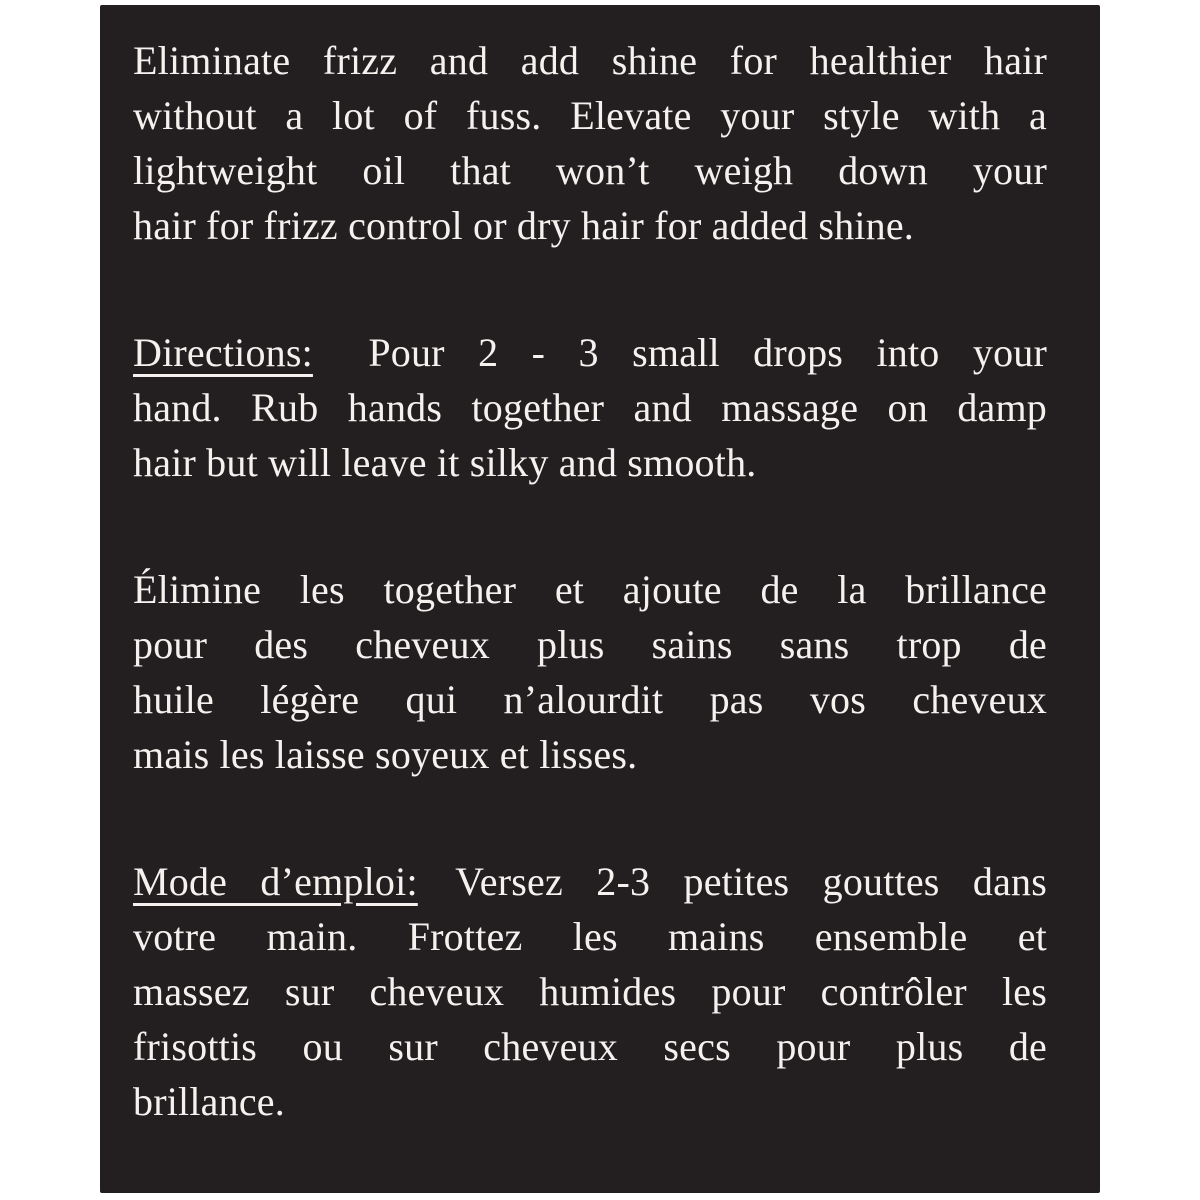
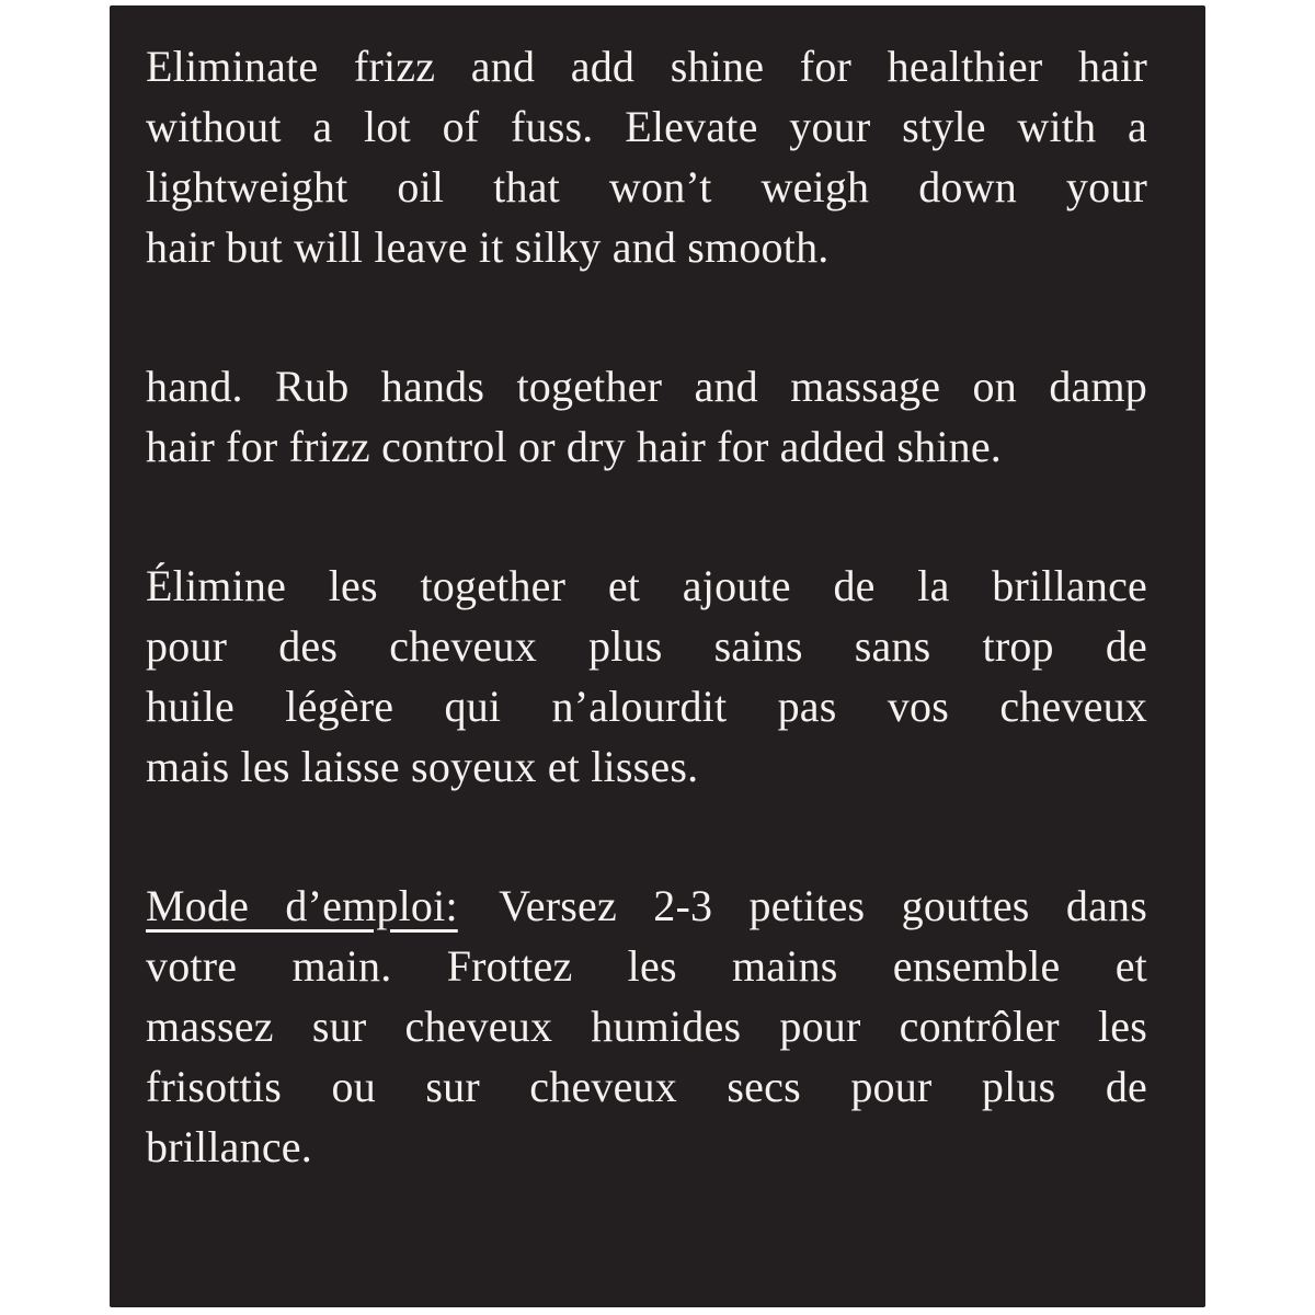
  Eliminate frizz and add shine for healthier hair
  without a lot of fuss. Elevate your style with a
  lightweight oil that won’t weigh down your
- hair for frizz control or dry hair for added shine.
+ hair but will leave it silky and smooth.
- Directions: Pour 2 - 3 small drops into your
  hand. Rub hands together and massage on damp
- hair but will leave it silky and smooth.
+ hair for frizz control or dry hair for added shine.
  Élimine les together et ajoute de la brillance
  pour des cheveux plus sains sans trop de
  huile légère qui n’alourdit pas vos cheveux
  mais les laisse soyeux et lisses.
  Mode d’emploi: Versez 2-3 petites gouttes dans
  votre main. Frottez les mains ensemble et
  massez sur cheveux humides pour contrôler les
  frisottis ou sur cheveux secs pour plus de
  brillance.
